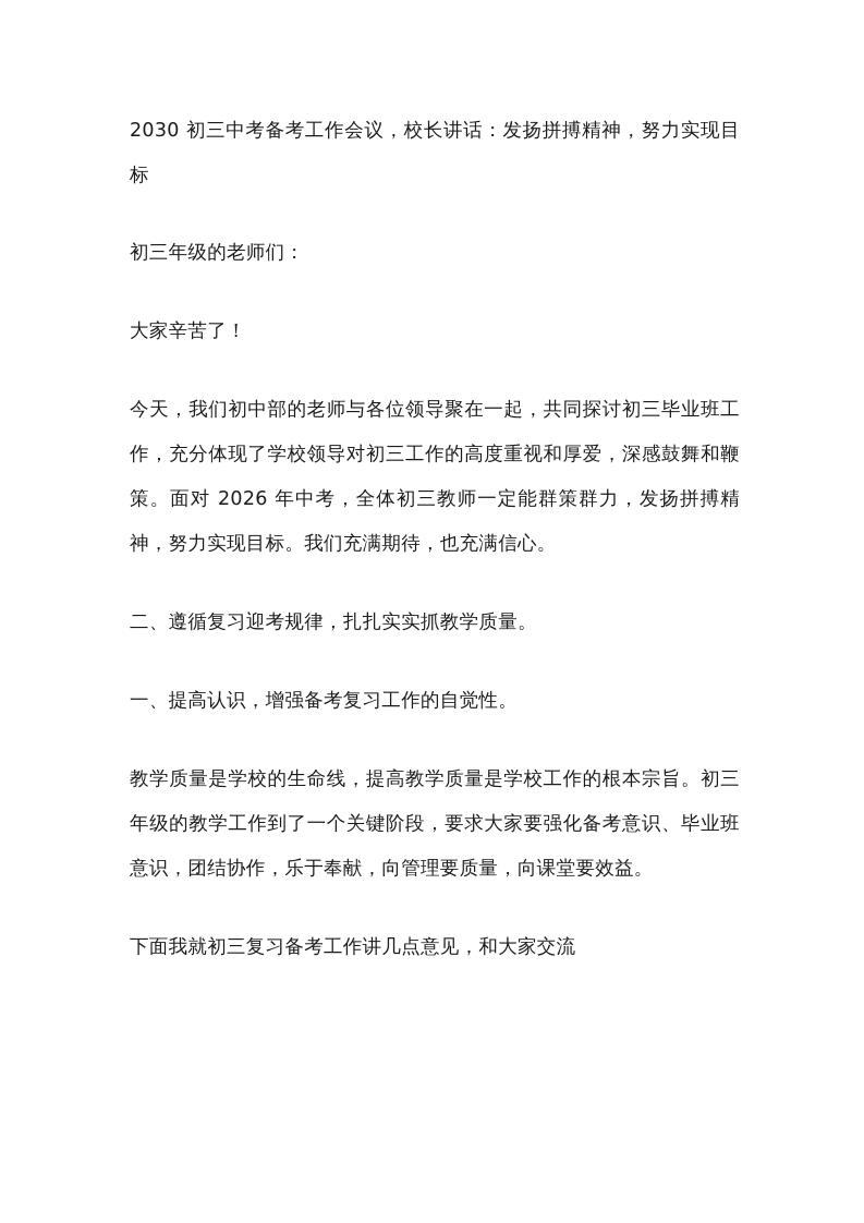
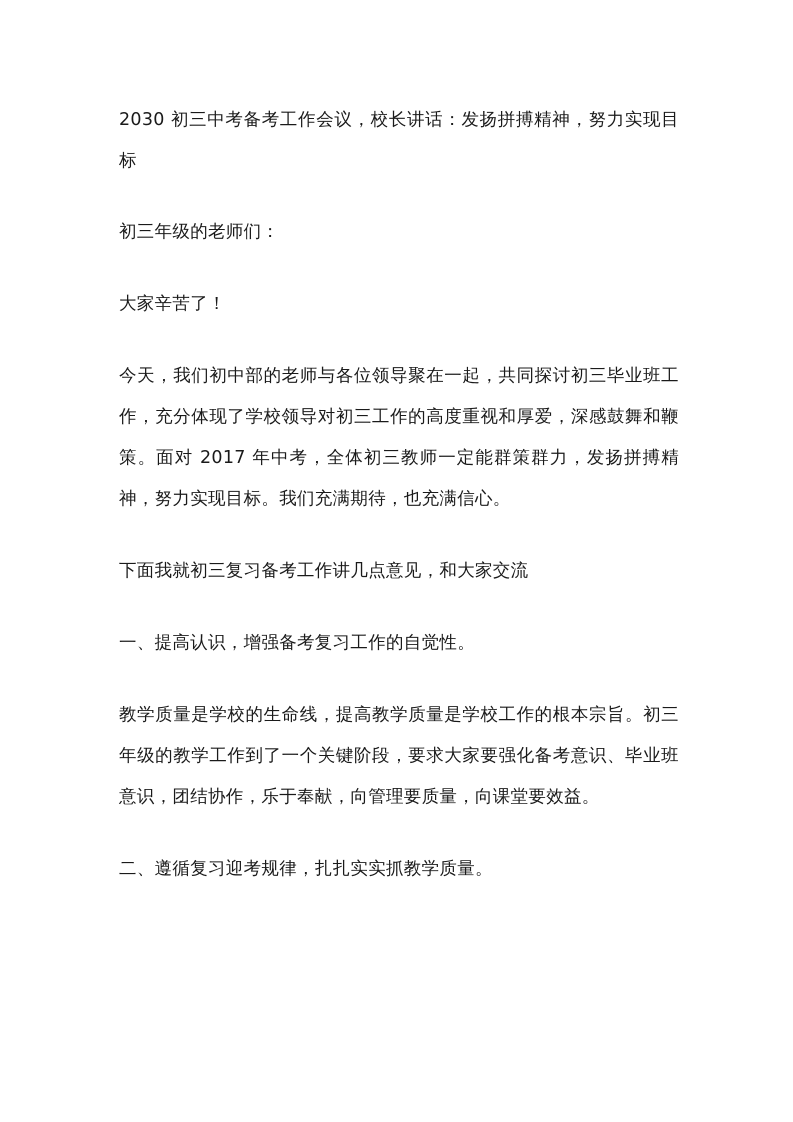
  2030 初三中考备考工作会议，校长讲话：发扬拼搏精神，努力实现目标
  初三年级的老师们：
  大家辛苦了！
- 今天，我们初中部的老师与各位领导聚在一起，共同探讨初三毕业班工作，充分体现了学校领导对初三工作的高度重视和厚爱，深感鼓舞和鞭策。面对 2026 年中考，全体初三教师一定能群策群力，发扬拼搏精神，努力实现目标。我们充满期待，也充满信心。
+ 今天，我们初中部的老师与各位领导聚在一起，共同探讨初三毕业班工作，充分体现了学校领导对初三工作的高度重视和厚爱，深感鼓舞和鞭策。面对 2017 年中考，全体初三教师一定能群策群力，发扬拼搏精神，努力实现目标。我们充满期待，也充满信心。
- 二、遵循复习迎考规律，扎扎实实抓教学质量。
+ 下面我就初三复习备考工作讲几点意见，和大家交流
  一、提高认识，增强备考复习工作的自觉性。
  教学质量是学校的生命线，提高教学质量是学校工作的根本宗旨。初三年级的教学工作到了一个关键阶段，要求大家要强化备考意识、毕业班意识，团结协作，乐于奉献，向管理要质量，向课堂要效益。
- 下面我就初三复习备考工作讲几点意见，和大家交流
+ 二、遵循复习迎考规律，扎扎实实抓教学质量。
